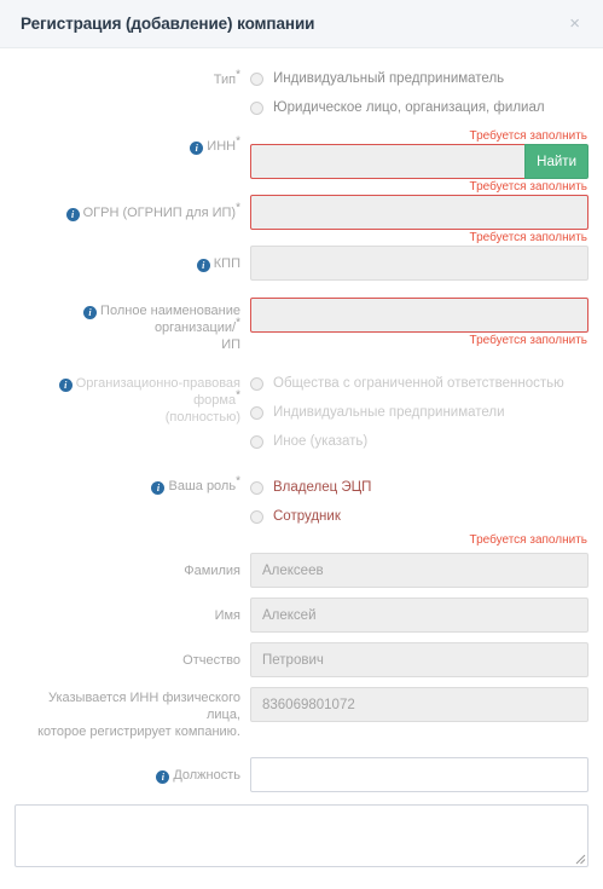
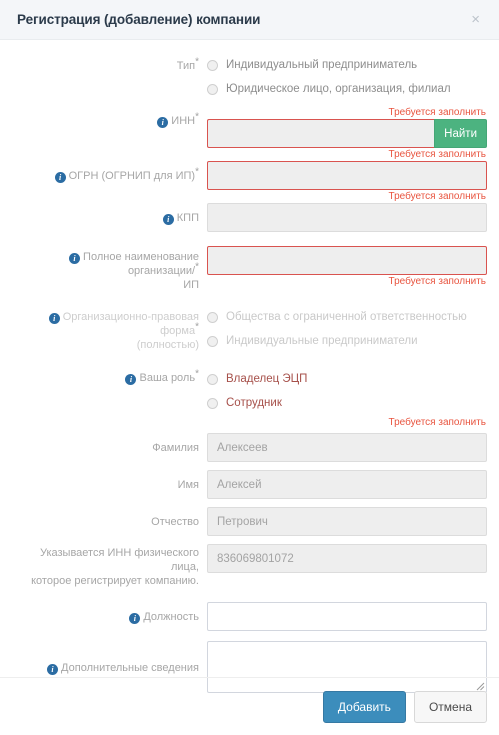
  Регистрация (добавление) компании
  ×
  Тип*
  Индивидуальный предприниматель
  Юридическое лицо, организация, филиал
  i ИНН*
  Требуется заполнить
  Найти
  i ОГРН (ОГРНИП для ИП)*
  Требуется заполнить
  i КПП
  Требуется заполнить
  i Полное наименование организации/*
  ИП
  Требуется заполнить
  i Организационно-правовая форма*
  (полностью)
  Общества с ограниченной ответственностью
  Индивидуальные предприниматели
- Иное (указать)
  i Ваша роль*
  Владелец ЭЦП
  Сотрудник
  Требуется заполнить
  Фамилия
  Алексеев
  Имя
  Алексей
  Отчество
  Петрович
  Указывается ИНН физического лица,
  которое регистрирует компанию.
  836069801072
  i Должность
+ i Дополнительные сведения
+ Добавить
+ Отмена
